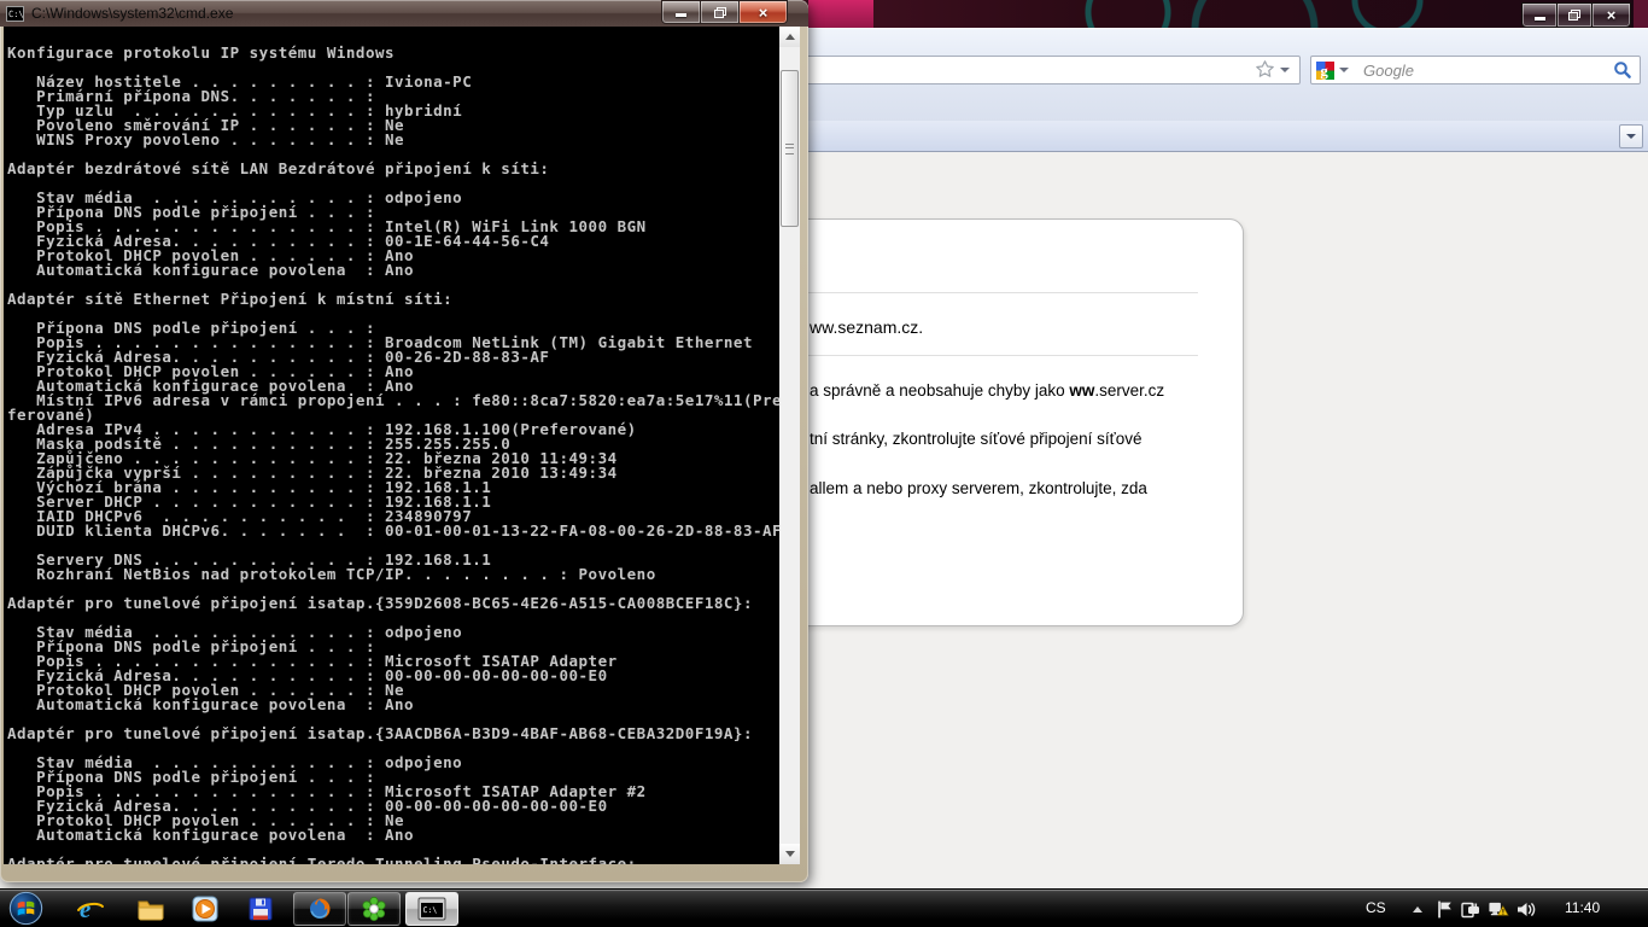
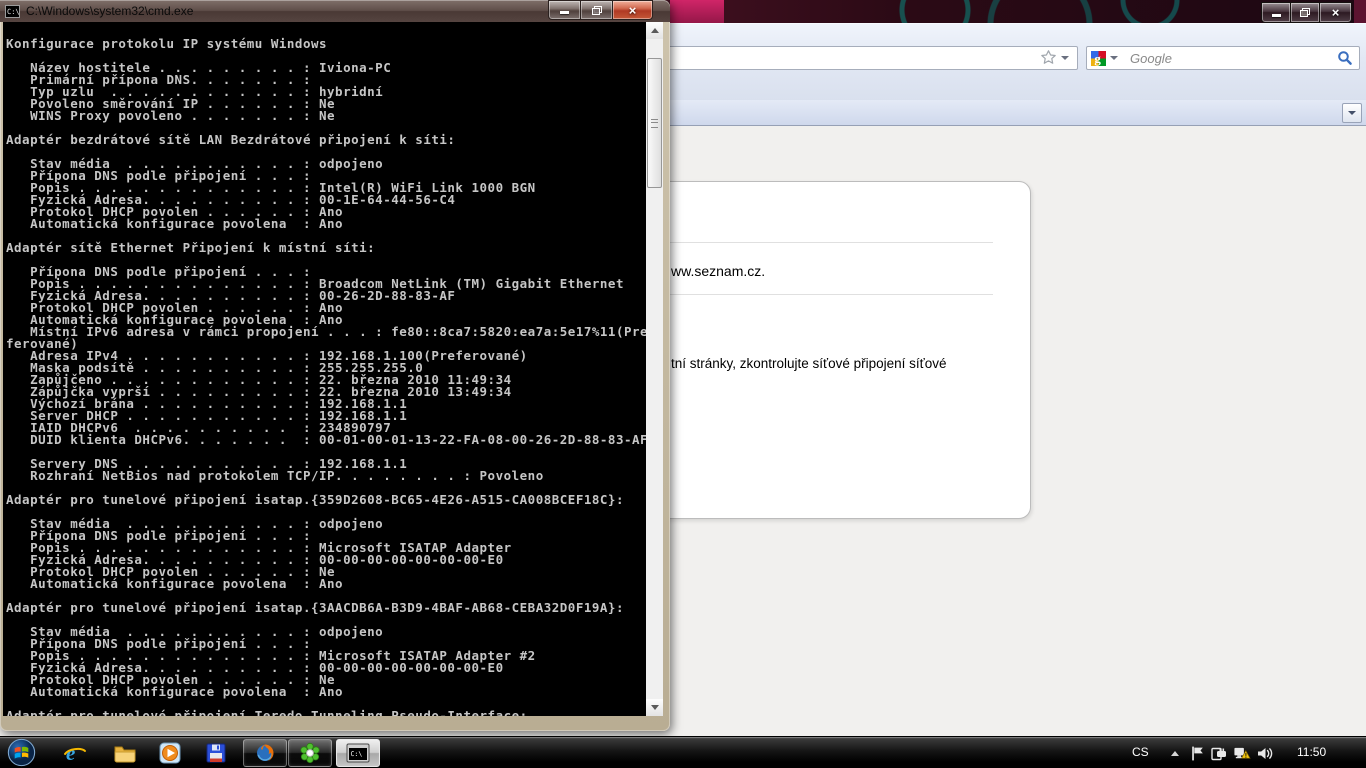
  ×
  g
  Google
  ww.seznam.cz.
- a správně a neobsahuje chyby jako ww.server.cz
  tní stránky, zkontrolujte síťové připojení síťové
- allem a nebo proxy serverem, zkontrolujte, zda
  C:\
  C:\Windows\system32\cmd.exe
  ×
  Konfigurace protokolu IP systému Windows
  Název hostitele . . . . . . . . . : Iviona-PC
  Primární přípona DNS. . . . . . . :
  Typ uzlu . . . . . . . . . . . . : hybridní
  Povoleno směrování IP . . . . . . : Ne
  WINS Proxy povoleno . . . . . . . : Ne
  Adaptér bezdrátové sítě LAN Bezdrátové připojení k síti:
  Stav média . . . . . . . . . . . : odpojeno
  Přípona DNS podle připojení . . . :
  Popis . . . . . . . . . . . . . . : Intel(R) WiFi Link 1000 BGN
  Fyzická Adresa. . . . . . . . . . : 00-1E-64-44-56-C4
  Protokol DHCP povolen . . . . . . : Ano
  Automatická konfigurace povolena : Ano
  Adaptér sítě Ethernet Připojení k místní síti:
  Přípona DNS podle připojení . . . :
  Popis . . . . . . . . . . . . . . : Broadcom NetLink (TM) Gigabit Ethernet
  Fyzická Adresa. . . . . . . . . . : 00-26-2D-88-83-AF
  Protokol DHCP povolen . . . . . . : Ano
  Automatická konfigurace povolena : Ano
  Místní IPv6 adresa v rámci propojení . . . : fe80::8ca7:5820:ea7a:5e17%11(Pre
  ferované)
  Adresa IPv4 . . . . . . . . . . . : 192.168.1.100(Preferované)
  Maska podsítě . . . . . . . . . . : 255.255.255.0
  Zapůjčeno . . . . . . . . . . . . : 22. března 2010 11:49:34
  Zápůjčka vyprší . . . . . . . . . : 22. března 2010 13:49:34
  Výchozí brána . . . . . . . . . . : 192.168.1.1
  Server DHCP . . . . . . . . . . . : 192.168.1.1
  IAID DHCPv6 . . . . . . . . . . : 234890797
  DUID klienta DHCPv6. . . . . . . : 00-01-00-01-13-22-FA-08-00-26-2D-88-83-AF
  Servery DNS . . . . . . . . . . . : 192.168.1.1
  Rozhraní NetBios nad protokolem TCP/IP. . . . . . . . : Povoleno
  Adaptér pro tunelové připojení isatap.{359D2608-BC65-4E26-A515-CA008BCEF18C}:
  Stav média . . . . . . . . . . . : odpojeno
  Přípona DNS podle připojení . . . :
  Popis . . . . . . . . . . . . . . : Microsoft ISATAP Adapter
  Fyzická Adresa. . . . . . . . . . : 00-00-00-00-00-00-00-E0
  Protokol DHCP povolen . . . . . . : Ne
  Automatická konfigurace povolena : Ano
  Adaptér pro tunelové připojení isatap.{3AACDB6A-B3D9-4BAF-AB68-CEBA32D0F19A}:
  Stav média . . . . . . . . . . . : odpojeno
  Přípona DNS podle připojení . . . :
  Popis . . . . . . . . . . . . . . : Microsoft ISATAP Adapter #2
  Fyzická Adresa. . . . . . . . . . : 00-00-00-00-00-00-00-E0
  Protokol DHCP povolen . . . . . . : Ne
  Automatická konfigurace povolena : Ano
  Adaptér pro tunelové připojení Teredo Tunneling Pseudo-Interface:
  e
  C:\
  CS
- 11:40
+ 11:50
